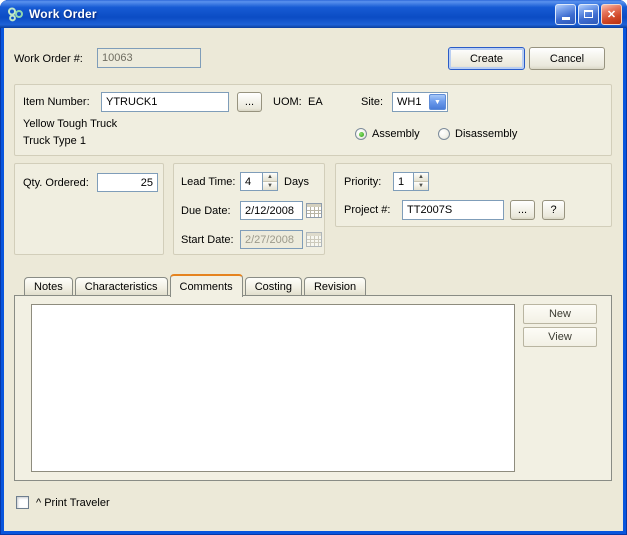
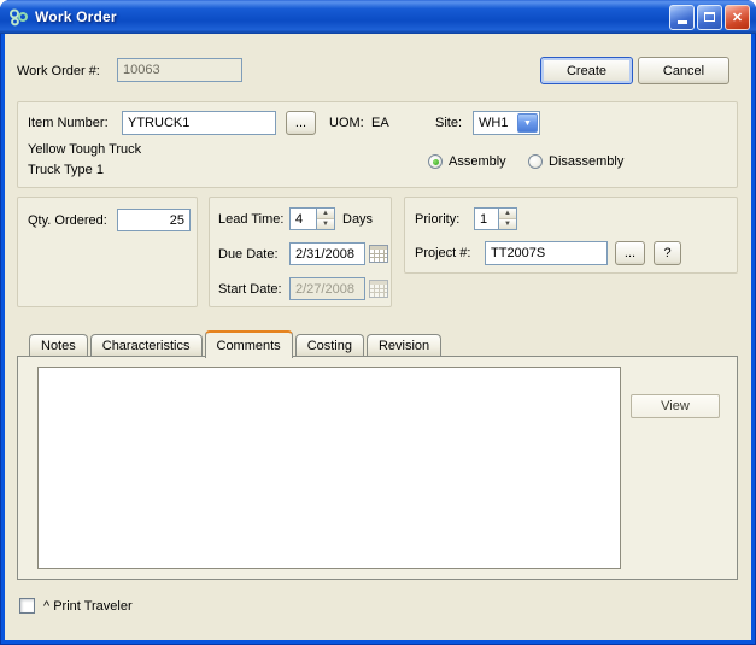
  Work Order
  ✕
  Work Order #:
  10063
  Create
  Cancel
  Item Number:
  YTRUCK1
  ...
  UOM:
  EA
  Site:
  WH1
  Yellow Tough Truck
  Truck Type 1
  Assembly
  Disassembly
  Qty. Ordered:
  25
  Lead Time:
  4
  Days
  Due Date:
- 2/12/2008
+ 2/31/2008
  Start Date:
  2/27/2008
  Priority:
  1
  Project #:
  TT2007S
  ...
  ?
  Notes
  Characteristics
  Comments
  Costing
  Revision
- New
  View
  ^ Print Traveler
